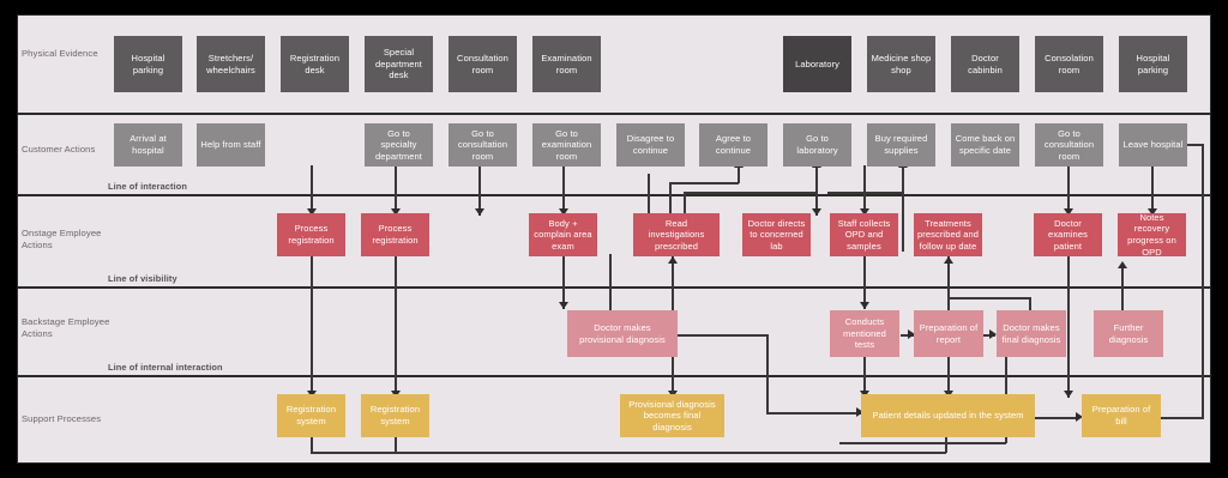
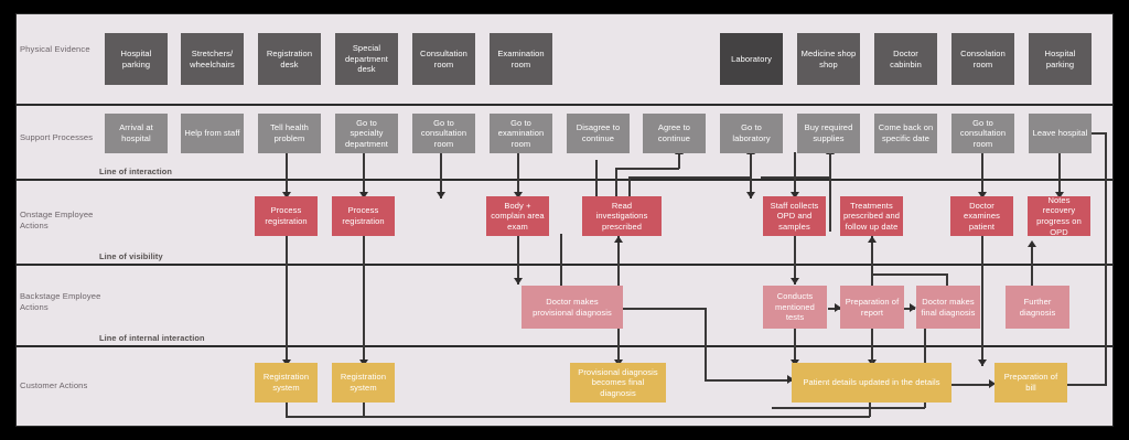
  Physical Evidence
- Customer Actions
+ Support Processes
  Onstage Employee
  Actions
  Backstage Employee
  Actions
- Support Processes
+ Customer Actions
  Line of interaction
  Line of visibility
  Line of internal interaction
  Hospital
  parking
  Stretchers/
  wheelchairs
  Registration
  desk
  Special
  department
  desk
  Consultation
  room
  Examination
  room
  Laboratory
  Medicine shop
  shop
  Doctor
  cabinbin
  Consolation
  room
  Hospital
  parking
  Arrival at
  hospital
  Help from staff
+ Tell health
+ problem
  Go to specialty
  department
  Go to
  consultation
  room
  Go to
  examination
  room
  Disagree to
  continue
  Agree to
  continue
  Go to
  laboratory
  Buy required
  supplies
  Come back on
  specific date
  Go to
  consultation
  room
  Leave hospital
  Process
  registration
  Process
  registration
  Body +
  complain area
  exam
  Read investigations
  prescribed
- Doctor directs
- to concerned
- lab
  Staff collects
  OPD and
  samples
  Treatments
  prescribed and
  follow up date
  Doctor
  examines
  patient
  Notes recovery
  progress on
  OPD
  Doctor makes
  provisional diagnosis
  Conducts
  mentioned
  tests
  Preparation of
  report
  Doctor makes
  final diagnosis
  Further
  diagnosis
  Registration
  system
  Registration
  system
  Provisional diagnosis
  becomes final diagnosis
- Patient details updated in the system
+ Patient details updated in the details
  Preparation of
  bill
